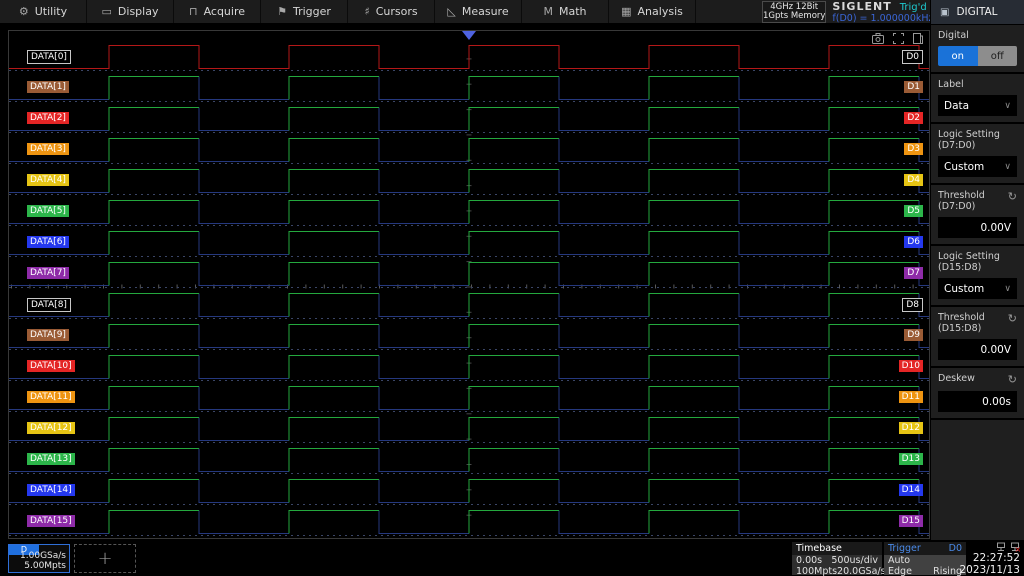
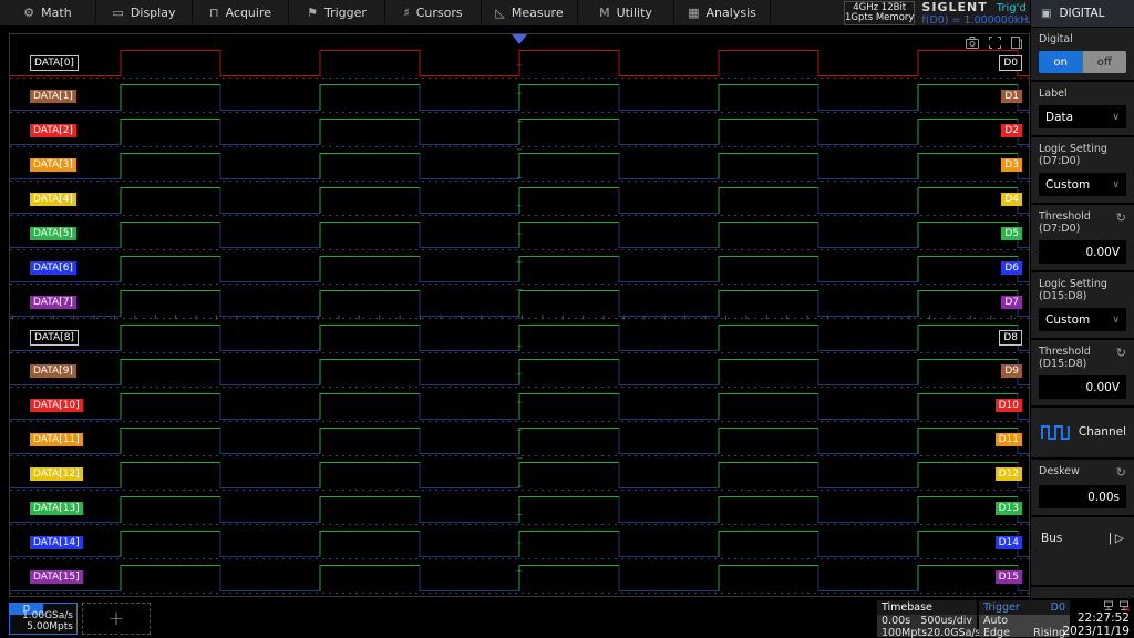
  ⚙
- Utility
+ Math
  ▭
  Display
  ⊓
  Acquire
  ⚑
  Trigger
  ♯
  Cursors
  ◺
  Measure
  M
- Math
+ Utility
  ▦
  Analysis
  4GHz 12Bit
  1Gpts Memory
  SIGLENT
  Trig'd
  f(D0) = 1.000000kH
  DATA[0]
  D0
  DATA[1]
  D1
  DATA[2]
  D2
  DATA[3]
  D3
  DATA[4]
  D4
  DATA[5]
  D5
  DATA[6]
  D6
  DATA[7]
  D7
  DATA[8]
  D8
  DATA[9]
  D9
  DATA[10]
  D10
  DATA[11]
  D11
  DATA[12]
  D12
  DATA[13]
  D13
  DATA[14]
  D14
  DATA[15]
  D15
  ▣
  DIGITAL
  Digital
  on
  off
  Label
  Data
  ∨
  Logic Setting
  (D7:D0)
  Custom
  ∨
  Threshold
  (D7:D0)
  ↻
  0.00V
  Logic Setting
  (D15:D8)
  Custom
  ∨
  Threshold
  (D15:D8)
  ↻
  0.00V
+ Channel
  Deskew
  ↻
  0.00s
+ Bus
+ ❘▷
  D
  1.00GSa/s
  5.00Mpts
  +
  Timebase
  0.00s
  500us/div
  100Mpts
  20.0GSa/
  Trigger
  D0
  Auto
  Edge
  Rising
  ×
  22:27:52
- 2023/11/13
+ 2023/11/19
